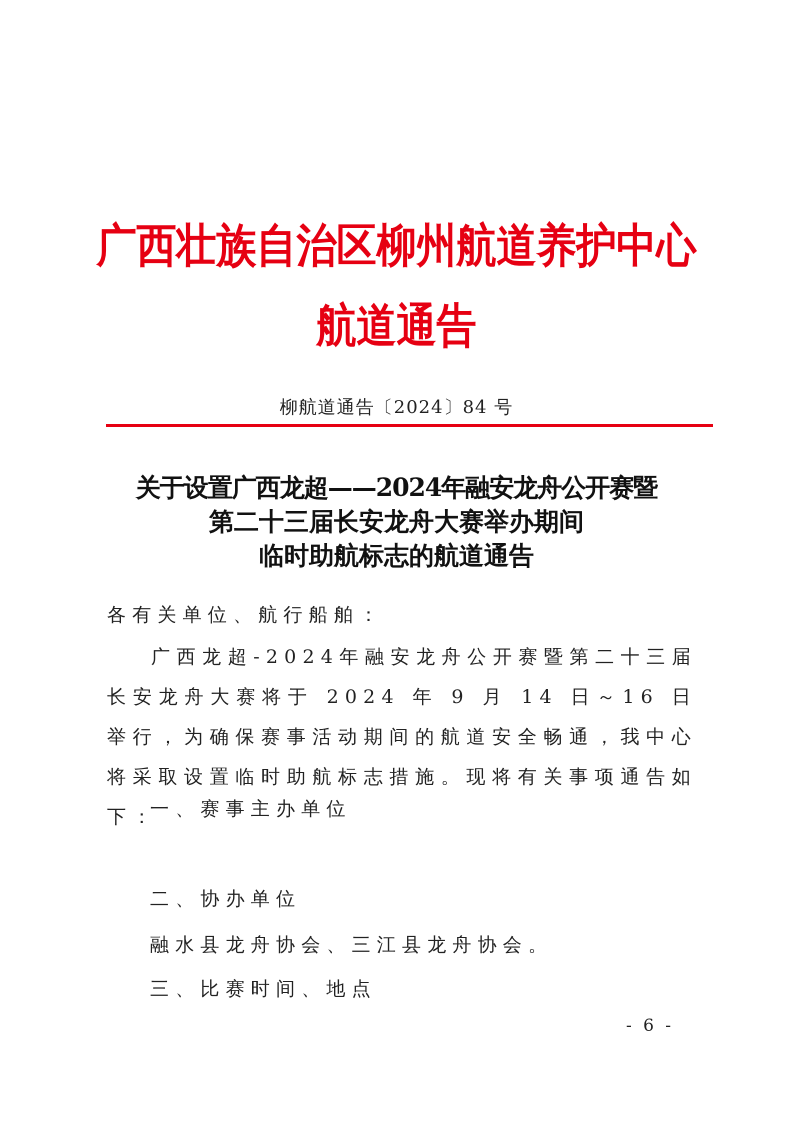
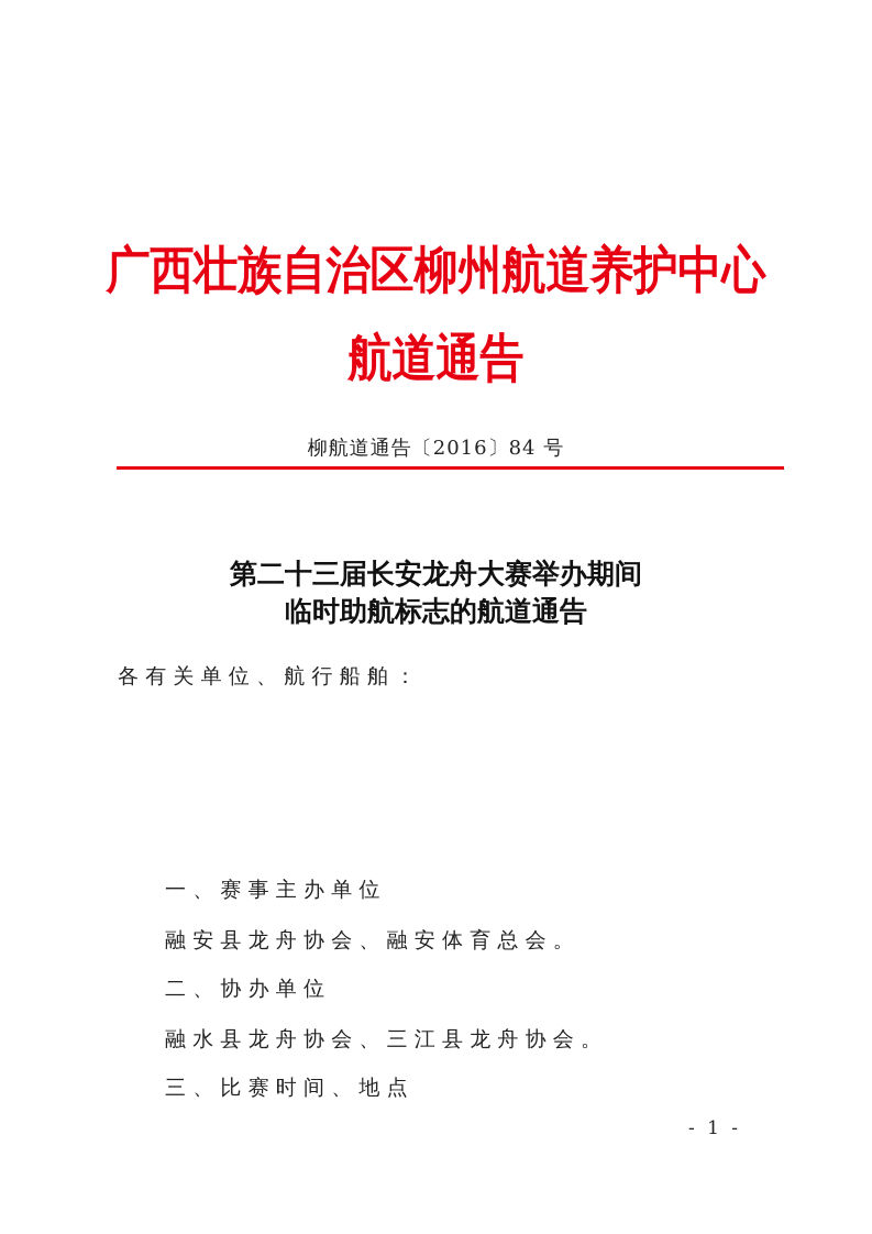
  广西壮族自治区柳州航道养护中心
  航道通告
- 柳航道通告〔2024〕84 号
+ 柳航道通告〔2016〕84 号
- 关于设置广西龙超——2024年融安龙舟公开赛暨
  第二十三届长安龙舟大赛举办期间
  临时助航标志的航道通告
  各有关单位、航行船舶：
- 广西龙超-2024年融安龙舟公开赛暨第二十三届长安龙舟大赛将于 2024 年 9 月 14 日～16 日举行，为确保赛事活动期间的航道安全畅通，我中心将采取设置临时助航标志措施。现将有关事项通告如下：
  一、赛事主办单位
+ 融安县龙舟协会、融安体育总会。
  二、协办单位
  融水县龙舟协会、三江县龙舟协会。
  三、比赛时间、地点
- - 6 -
+ - 1 -
